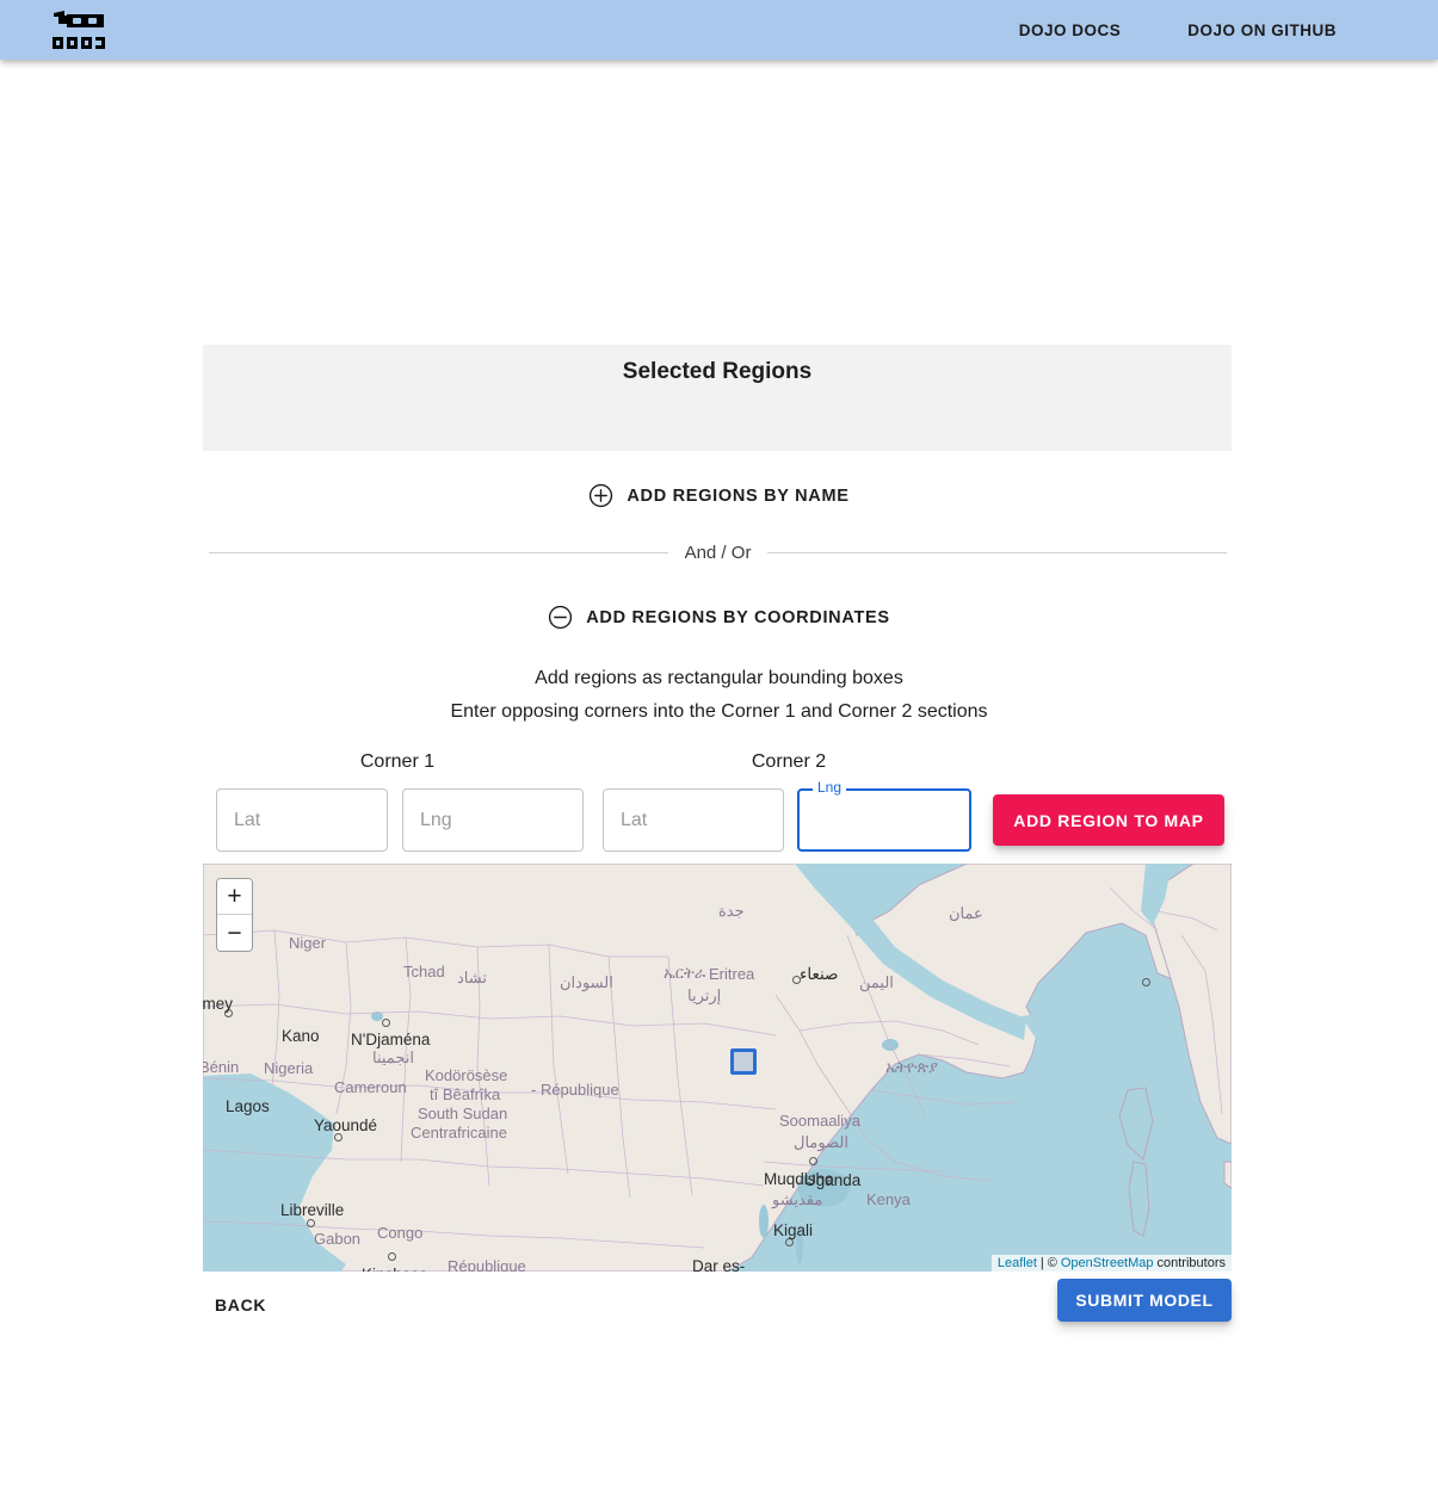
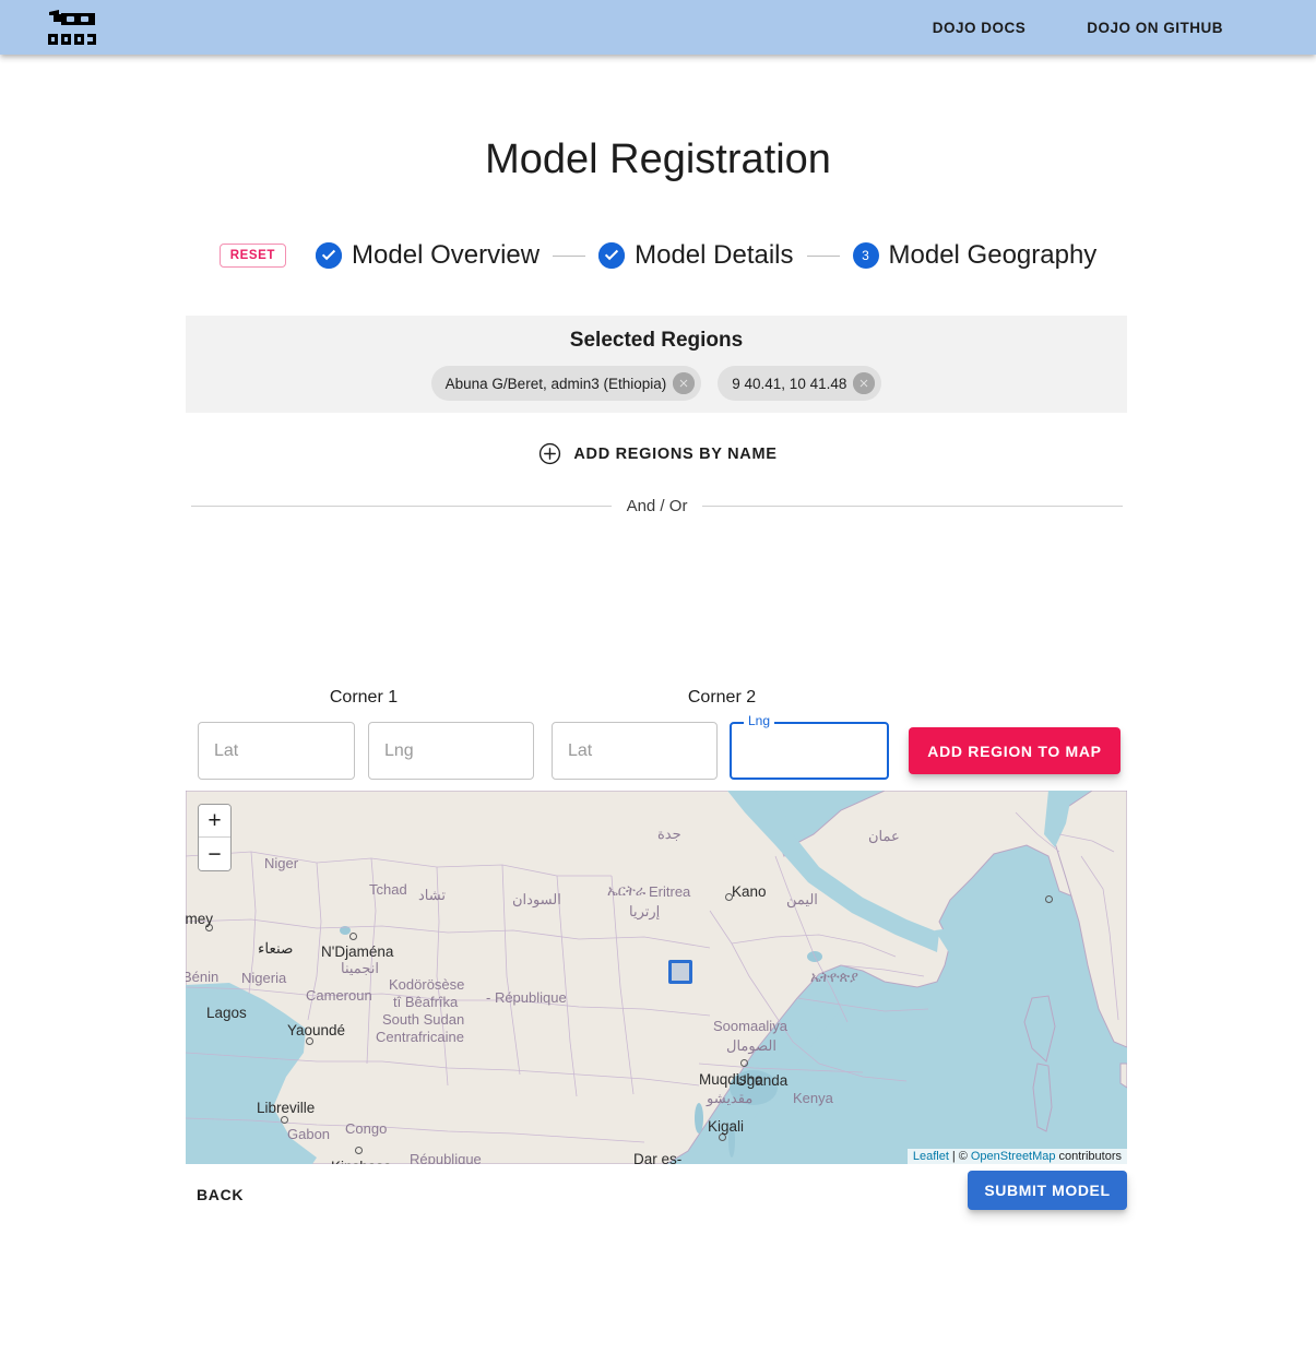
  DOJO DOCS
  DOJO ON GITHUB
+ Model Registration
+ RESET
+ Model Overview
+ Model Details
+ 3
+ Model Geography
  Selected Regions
+ Abuna G/Beret, admin3 (Ethiopia)
+ 9 40.41, 10 41.48
  ADD REGIONS BY NAME
  And / Or
- ADD REGIONS BY COORDINATES
- Add regions as rectangular bounding boxes
- Enter opposing corners into the Corner 1 and Corner 2 sections
  Corner 1
  Corner 2
  Lat
  Lng
  Lat
  Lng
  ADD REGION TO MAP
  Niger
  Tchad
  تشاد
  السودان
  ኤርትራ
  Eritrea
  إرتريا
  جدة
  عمان
- صنعاء
+ Kano
  اليمن
  ኤትዮጵያ
- Kano
+ صنعاء
  N'Djaména
  انجمينا
  Nigeria
  Bénin
  Lagos
  Cameroun
  Kodörösèse
  tî Bêafrîka
  South Sudan
  Centrafricaine
  - République
  Yaoundé
  Libreville
  Gabon
  Congo
  République
  Uganda
  Kenya
  Kigali
  Soomaaliya
  الصومال
  Muqdisho
  مقديشو
  Dar es-
  mey
  +
  −
  Leaflet
  |
  ©
  OpenStreetMap
  contributors
  BACK
  SUBMIT MODEL
